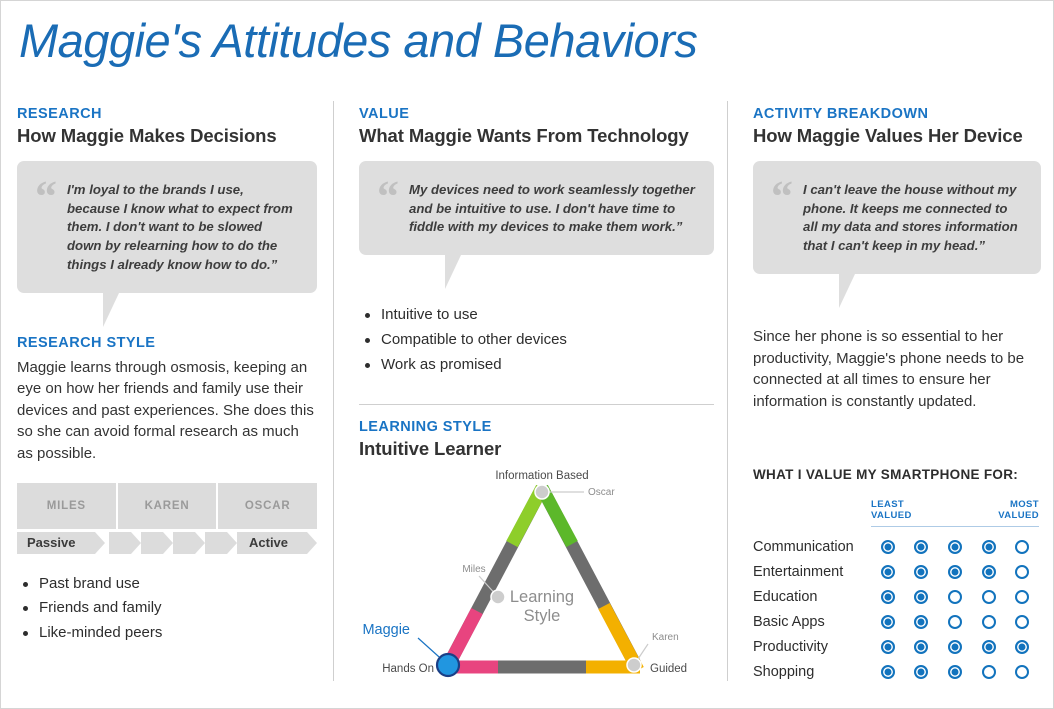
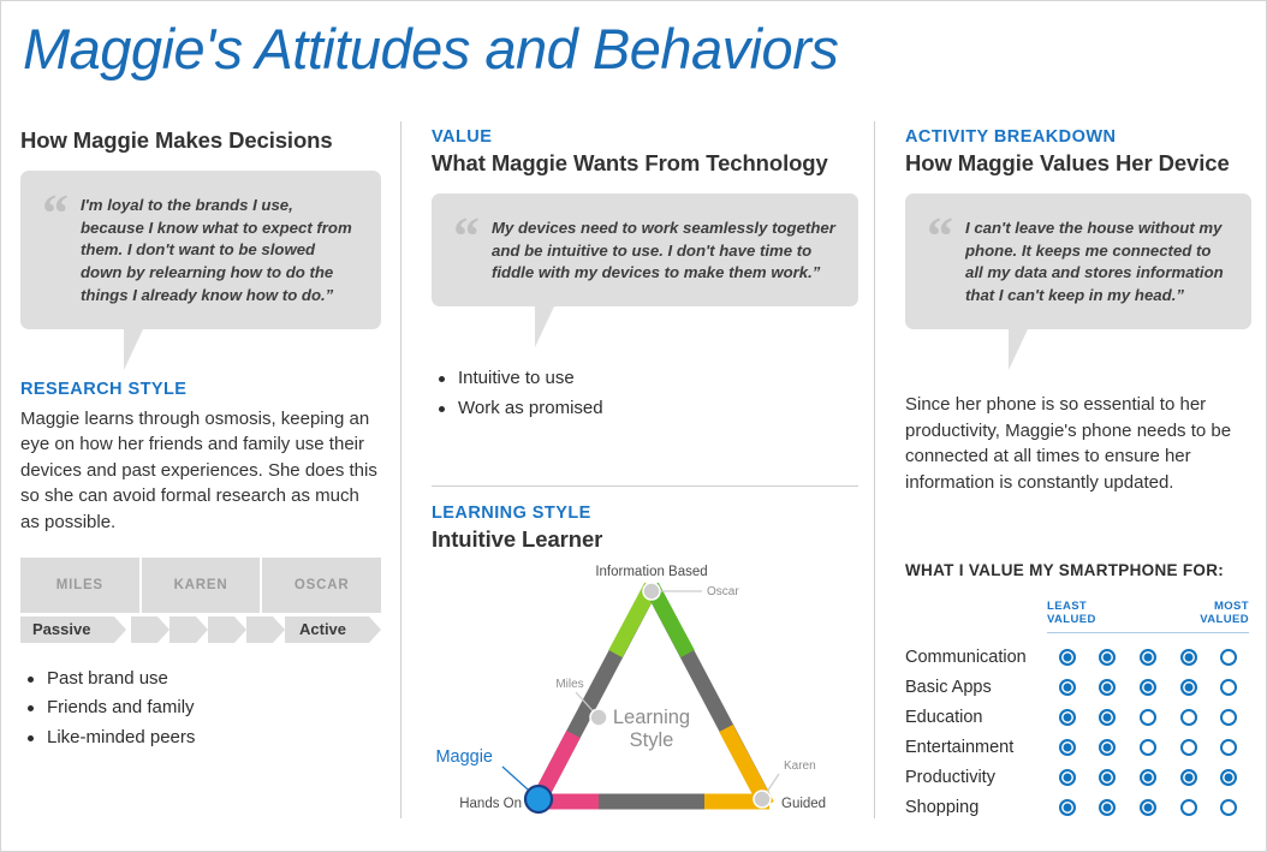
  Maggie's Attitudes and Behaviors
- RESEARCH
  How Maggie Makes Decisions
  “
  I'm loyal to the brands I use, because I know what to expect from them. I don't want to be slowed down by relearning how to do the things I already know how to do.”
  RESEARCH STYLE
  Maggie learns through osmosis, keeping an eye on how her friends and family use their devices and past experiences. She does this so she can avoid formal research as much as possible.
  MILES
  KAREN
  OSCAR
  Passive
  Active
  Past brand use
  Friends and family
  Like-minded peers
  VALUE
  What Maggie Wants From Technology
  “
  My devices need to work seamlessly together and be intuitive to use. I don't have time to fiddle with my devices to make them work.”
  Intuitive to use
- Compatible to other devices
  Work as promised
  LEARNING STYLE
  Intuitive Learner
  Learning
  Style
  Information Based
  Hands On
  Guided
  Oscar
  Miles
  Karen
  Maggie
  ACTIVITY BREAKDOWN
  How Maggie Values Her Device
  “
  I can't leave the house without my phone. It keeps me connected to all my data and stores information that I can't keep in my head.”
  Since her phone is so essential to her productivity, Maggie's phone needs to be connected at all times to ensure her information is constantly updated.
  WHAT I VALUE MY SMARTPHONE FOR:
  LEAST
  VALUED
  MOST
  VALUED
  Communication
- Entertainment
+ Basic Apps
  Education
- Basic Apps
+ Entertainment
  Productivity
  Shopping
